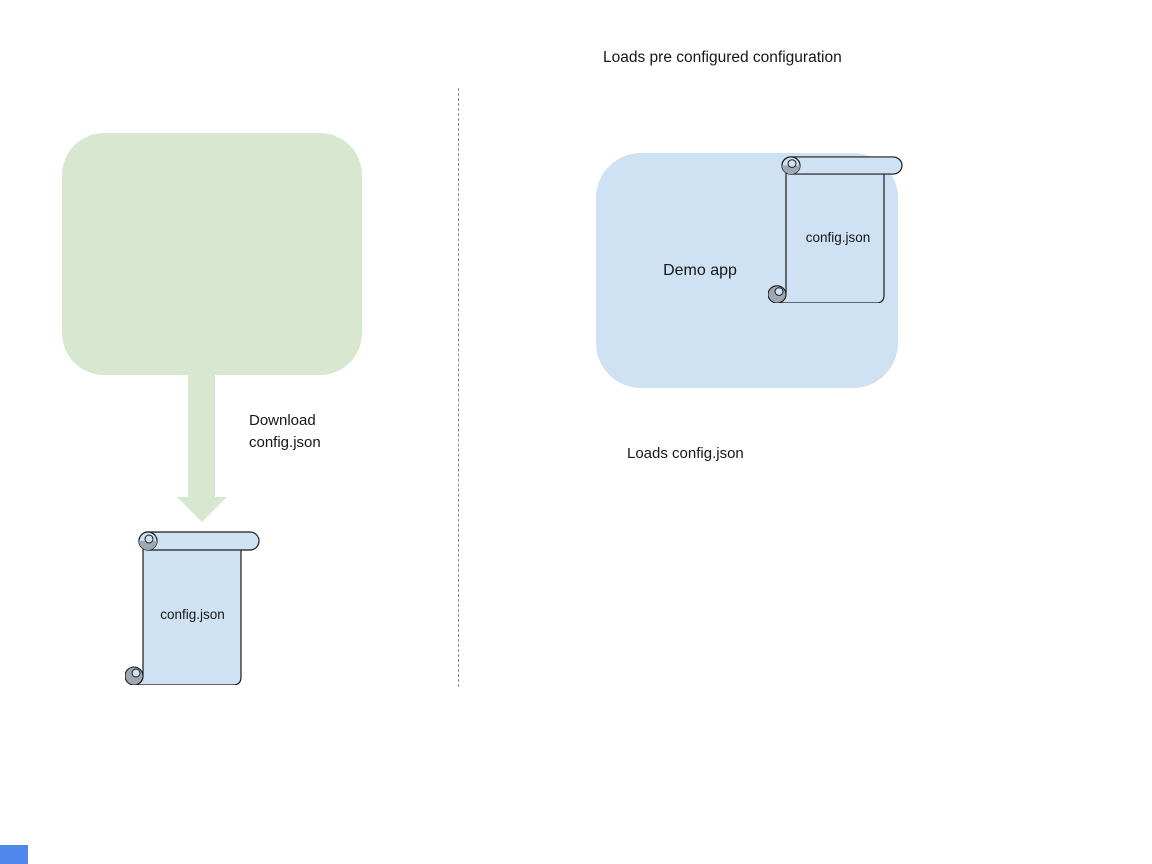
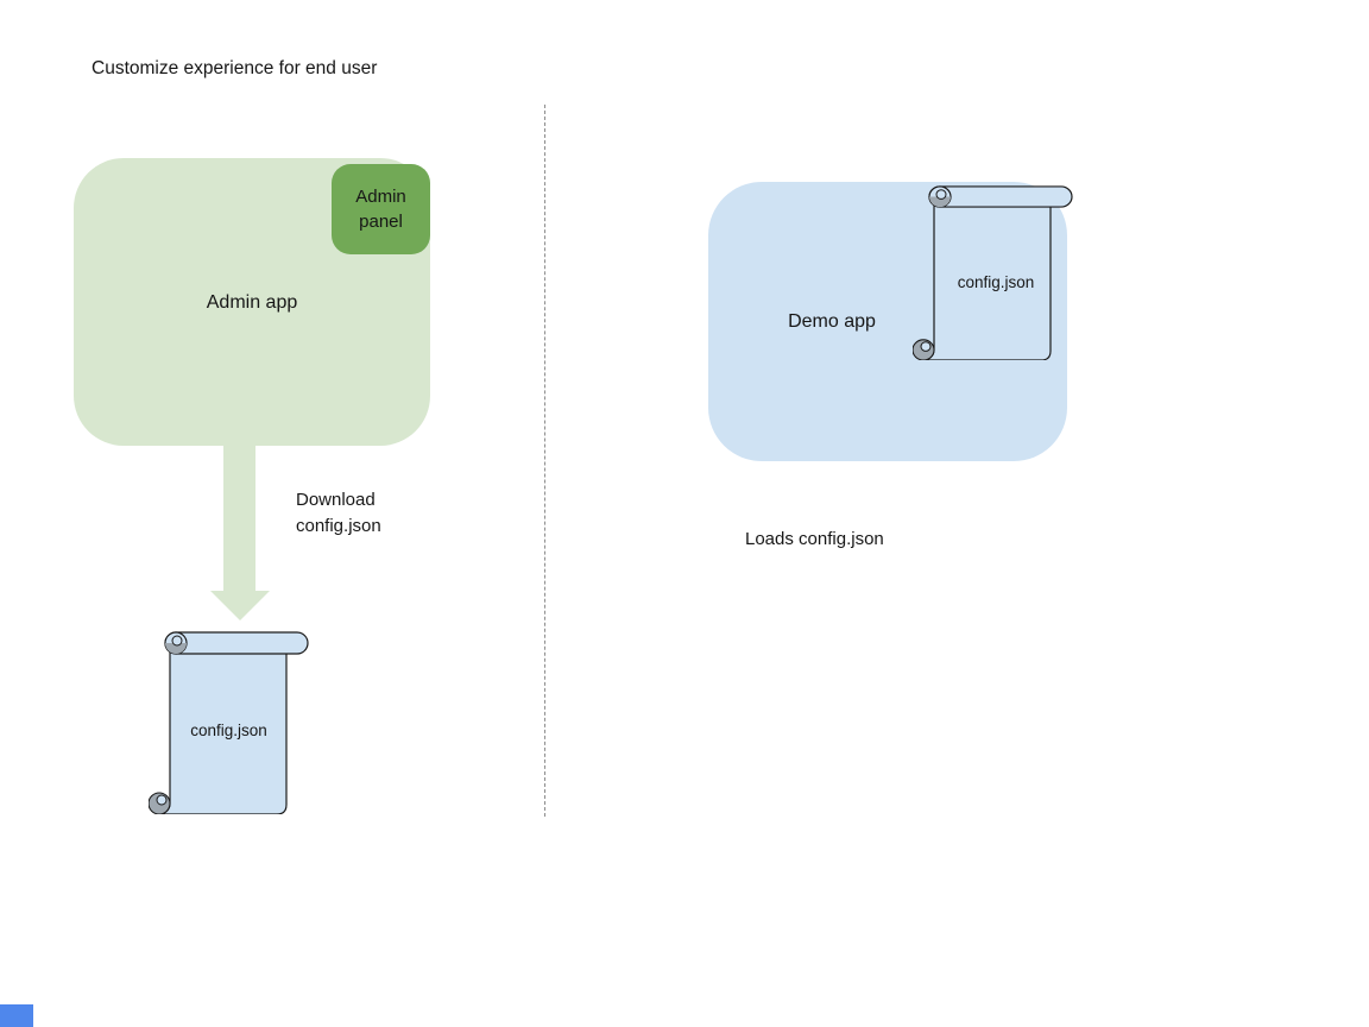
+ Customize experience for end user
+ Admin panel
+ Admin app
  Download
  config.json
  config.json
- Loads pre configured configuration
  Demo app
  config.json
  Loads config.json
